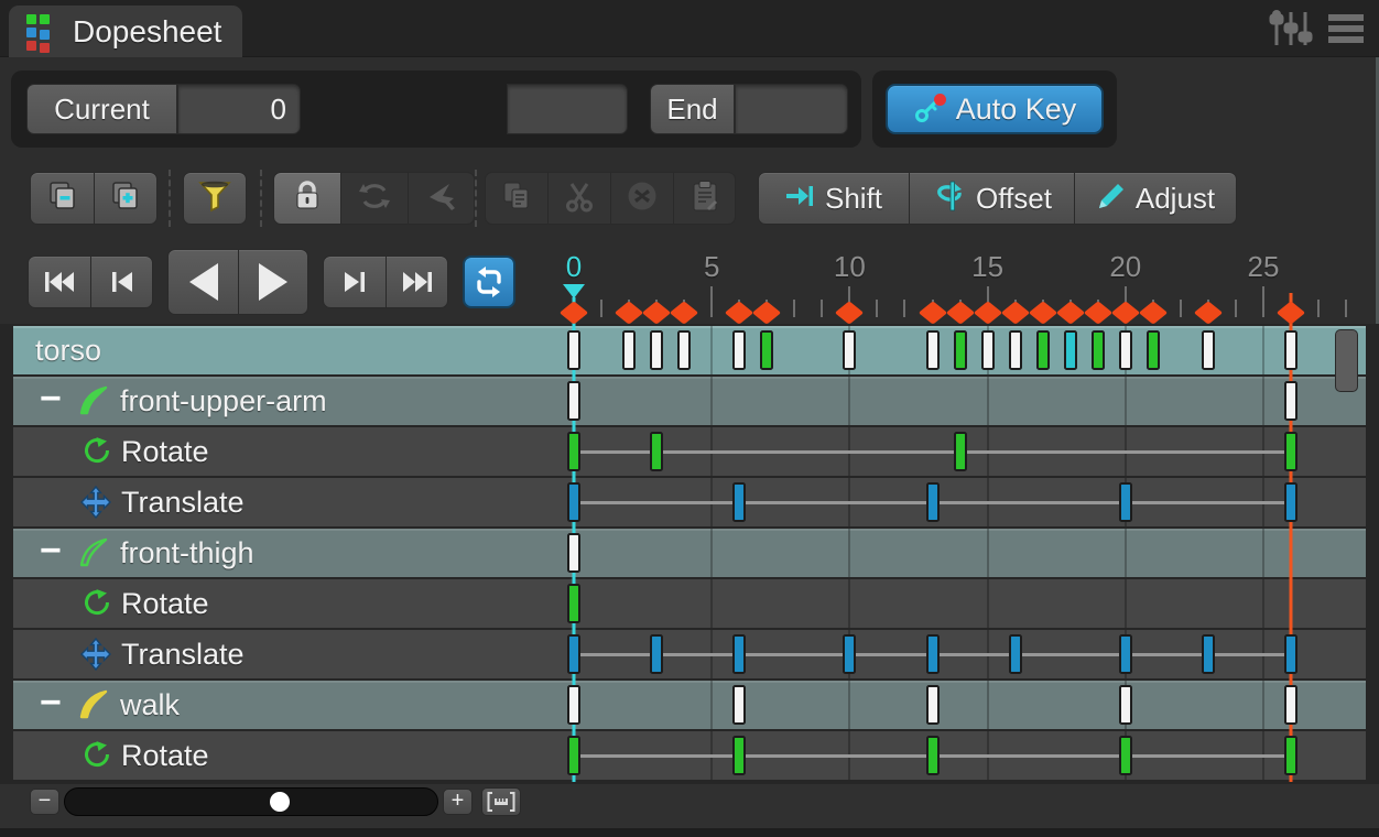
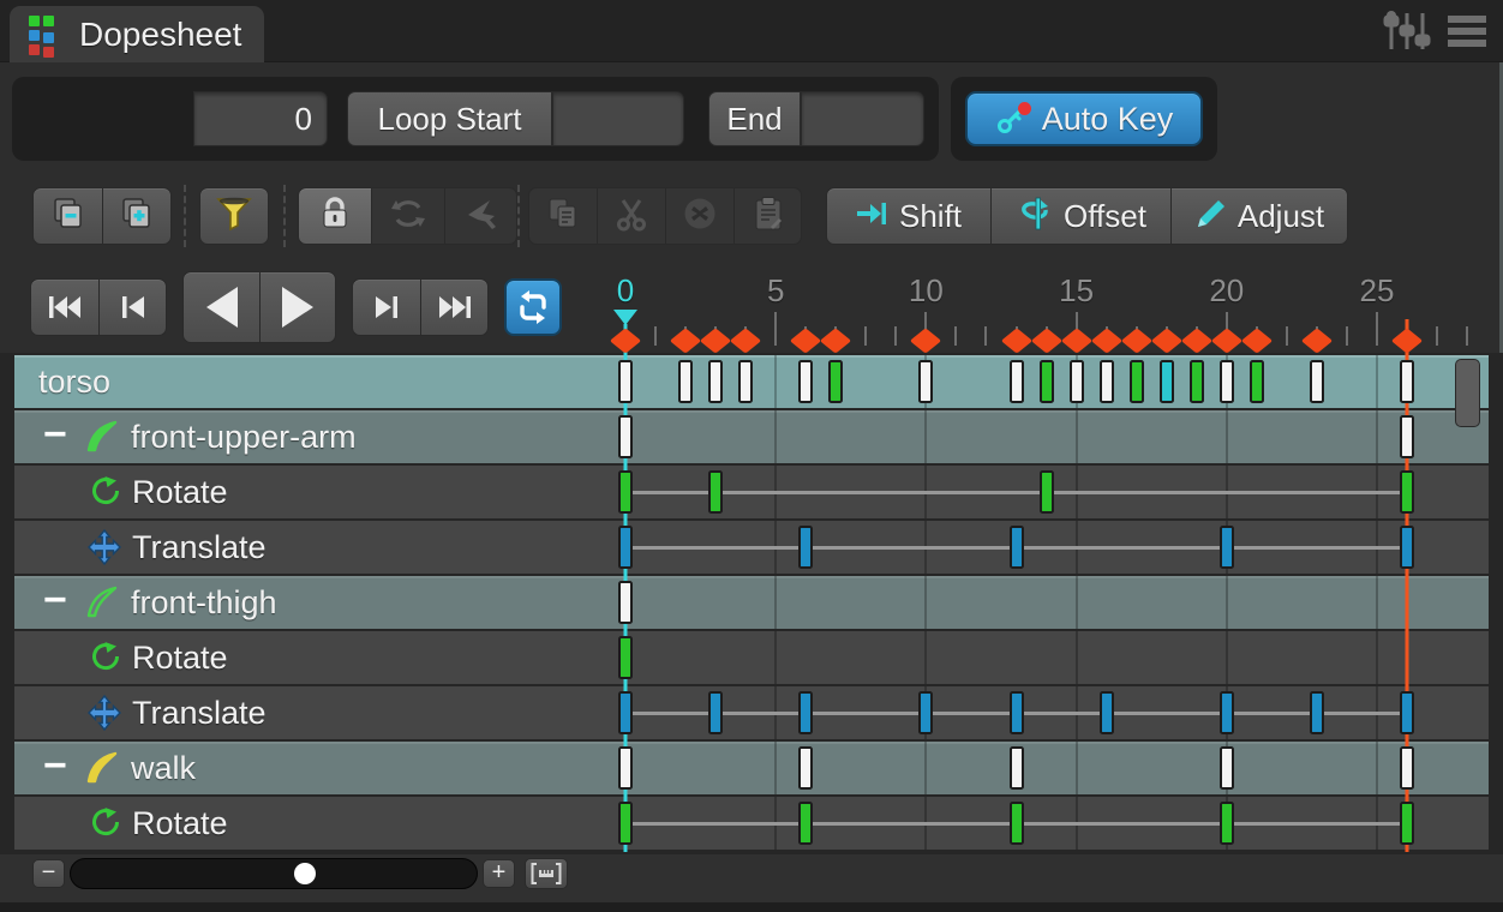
  Dopesheet
- Current
  0
+ Loop Start
  End
  Auto Key
  Shift
  Offset
  Adjust
  0
  5
  10
  15
  20
  25
  torso
  −
  front-upper-arm
  Rotate
  Translate
  −
  front-thigh
  Rotate
  Translate
  −
  walk
  Rotate
  −
  +
